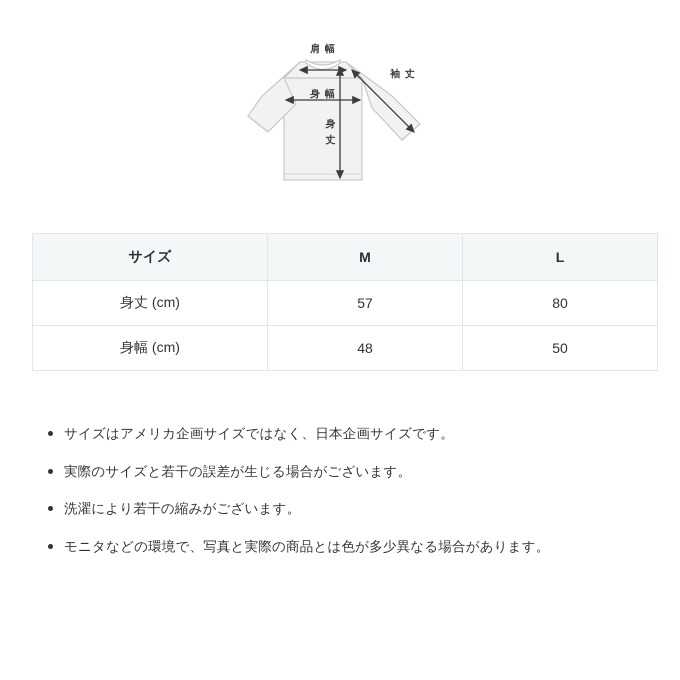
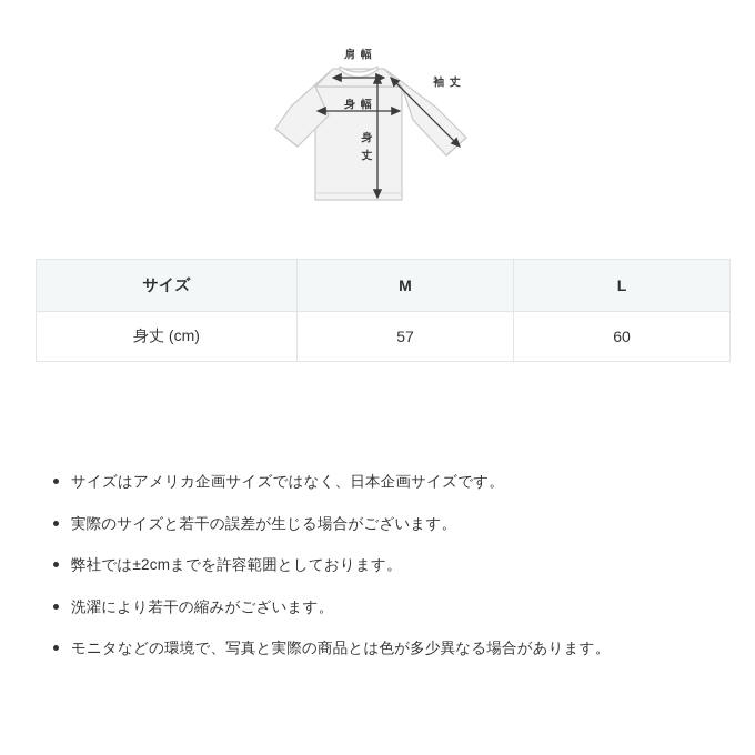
  肩 幅
  身 幅
  身
  丈
  袖 丈
  サイズ	M	L
- 身丈 (cm)	57	80
+ 身丈 (cm)	57	60
- 身幅 (cm)	48	50
  サイズはアメリカ企画サイズではなく、日本企画サイズです。
  実際のサイズと若干の誤差が生じる場合がございます。
+ 弊社では±2cmまでを許容範囲としております。
  洗濯により若干の縮みがございます。
  モニタなどの環境で、写真と実際の商品とは色が多少異なる場合があります。
